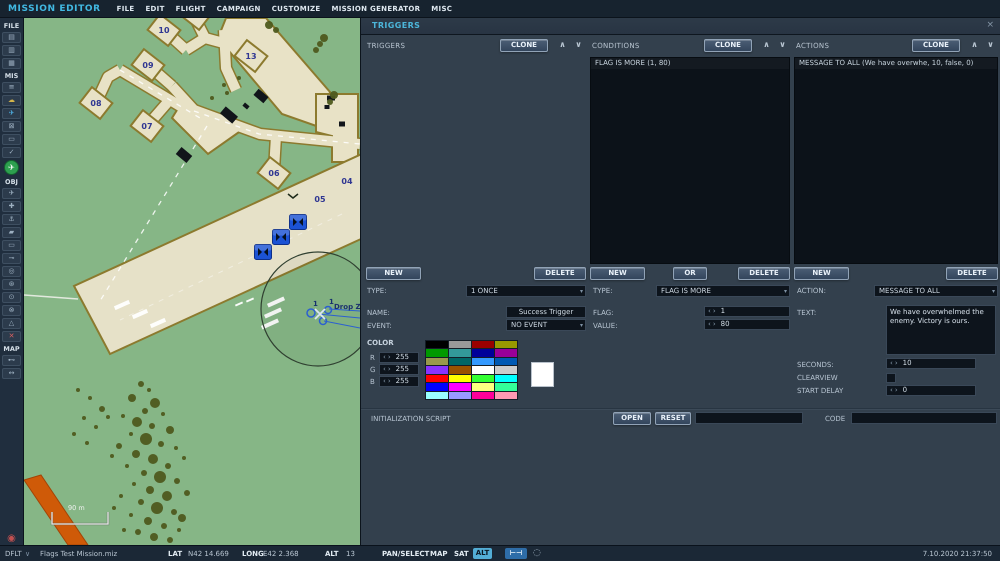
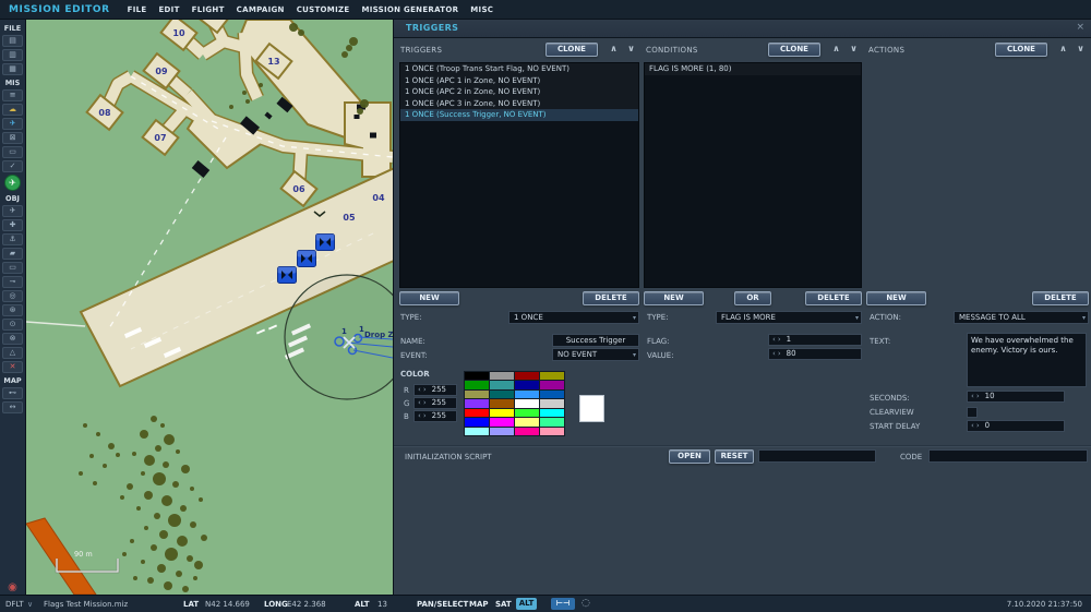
  MISSION EDITOR
  FILE
  EDIT
  FLIGHT
  CAMPAIGN
  CUSTOMIZE
  MISSION GENERATOR
  MISC
  FILE
  ▤
  ▥
  ▦
  MIS
  ≡
  ☁
  ✈
  ⊠
  ▭
  ✓
  ✈
  OBJ
  ✈
  ✚
  ⚓
  ▰
  ▭
  ⊸
  ◎
  ⊛
  ⊙
  ⊗
  △
  ✕
  MAP
  ⊷
  ↔
  ◉
  10
  13
  09
  08
  07
  06
  04
  05
  1
  1
  Drop Z
  90 m
  TRIGGERS
  ×
  TRIGGERS
  CLONE
  ∧
  ∨
  CONDITIONS
  CLONE
  ∧
  ∨
  ACTIONS
  CLONE
  ∧
  ∨
+ 1 ONCE (Troop Trans Start Flag, NO EVENT)
+ 1 ONCE (APC 1 in Zone, NO EVENT)
+ 1 ONCE (APC 2 in Zone, NO EVENT)
+ 1 ONCE (APC 3 in Zone, NO EVENT)
+ 1 ONCE (Success Trigger, NO EVENT)
  FLAG IS MORE (1, 80)
- MESSAGE TO ALL (We have overwhe, 10, false, 0)
  NEW
  DELETE
  NEW
  OR
  DELETE
  NEW
  DELETE
  TYPE:
  1 ONCE
  NAME:
  Success Trigger
  EVENT:
  NO EVENT
  COLOR
  R
  ‹ › 255
  G
  ‹ › 255
  B
  ‹ › 255
  TYPE:
  FLAG IS MORE
  FLAG:
  ‹ › 1
  VALUE:
  ‹ › 80
  ACTION:
  MESSAGE TO ALL
  TEXT:
  We have overwhelmed the enemy. Victory is ours.
  SECONDS:
  ‹ › 10
  CLEARVIEW
  START DELAY
  ‹ › 0
  INITIALIZATION SCRIPT
  OPEN
  RESET
  CODE
  DFLT
  ∨
  Flags Test Mission.miz
  LAT
  N42 14.669
  LONG
  E42 2.368
  ALT
  13
  PAN/SELECT
  MAP
  SAT
  ALT
  ⊢⊣
  ◌
  7.10.2020 21:37:50
